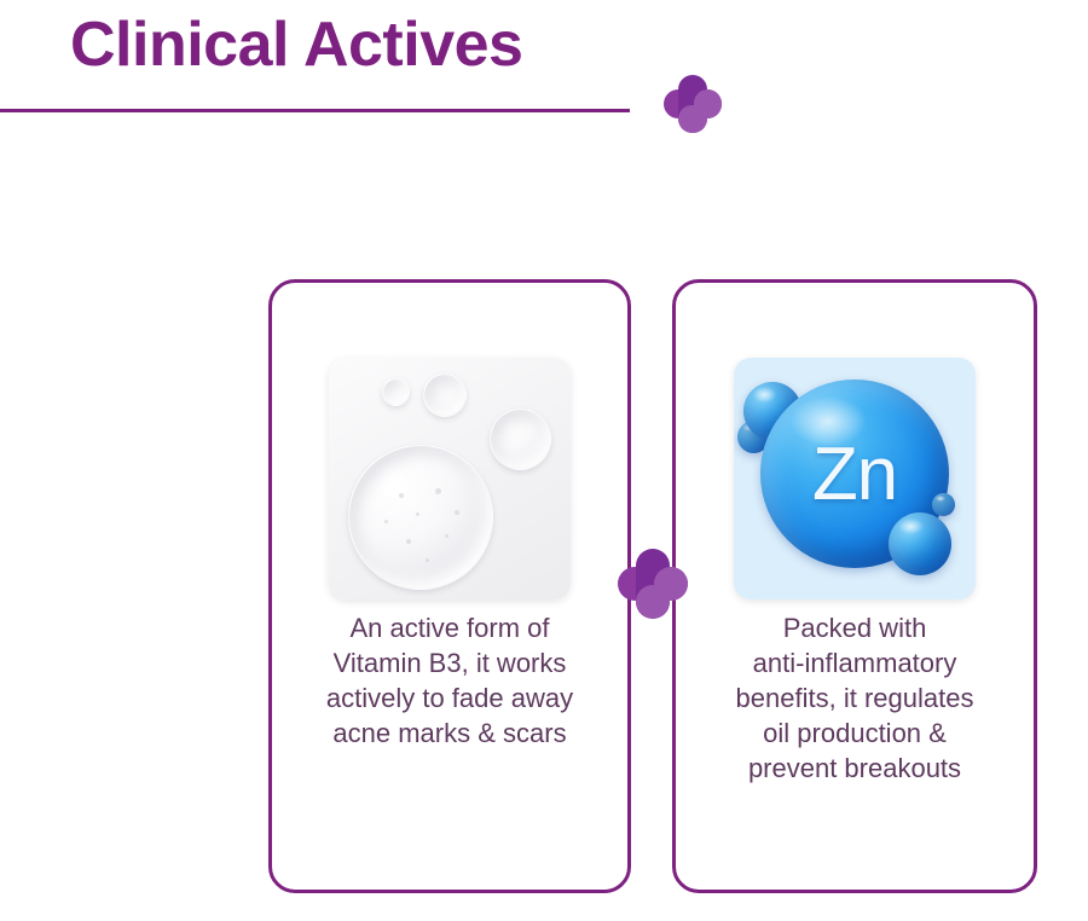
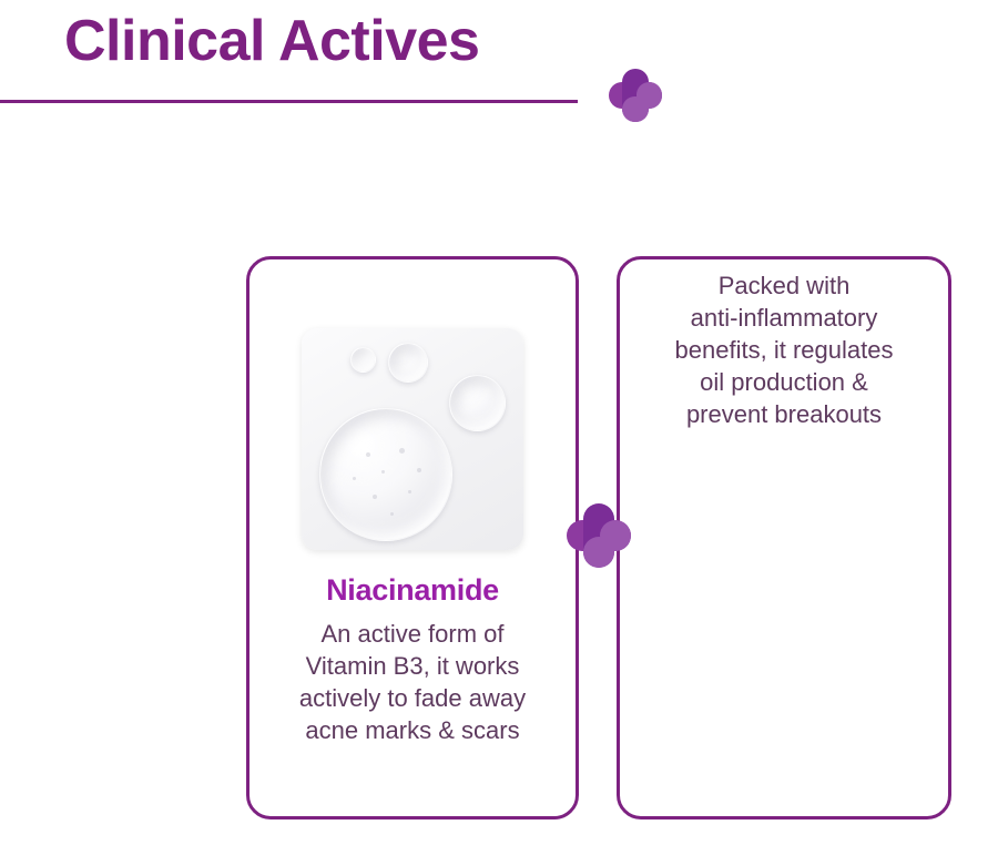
  Clinical Actives
+ Niacinamide
  An active form of
  Vitamin B3, it works
  actively to fade away
  acne marks & scars
- Zn
  Packed with
  anti-inflammatory
  benefits, it regulates
  oil production &
  prevent breakouts
